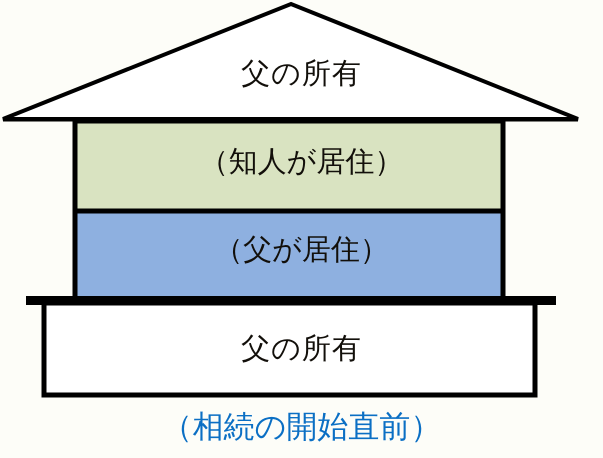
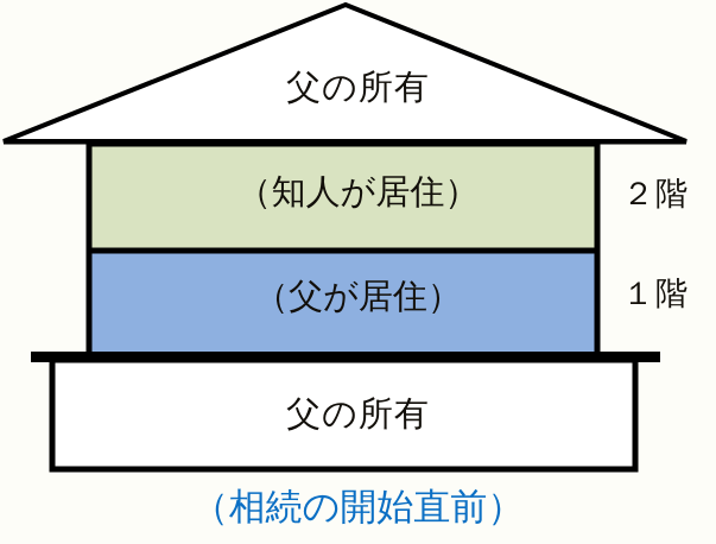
  父の所有
  （知人が居住）
  （父が居住）
  父の所有
+ ２階
+ １階
  （相続の開始直前）
